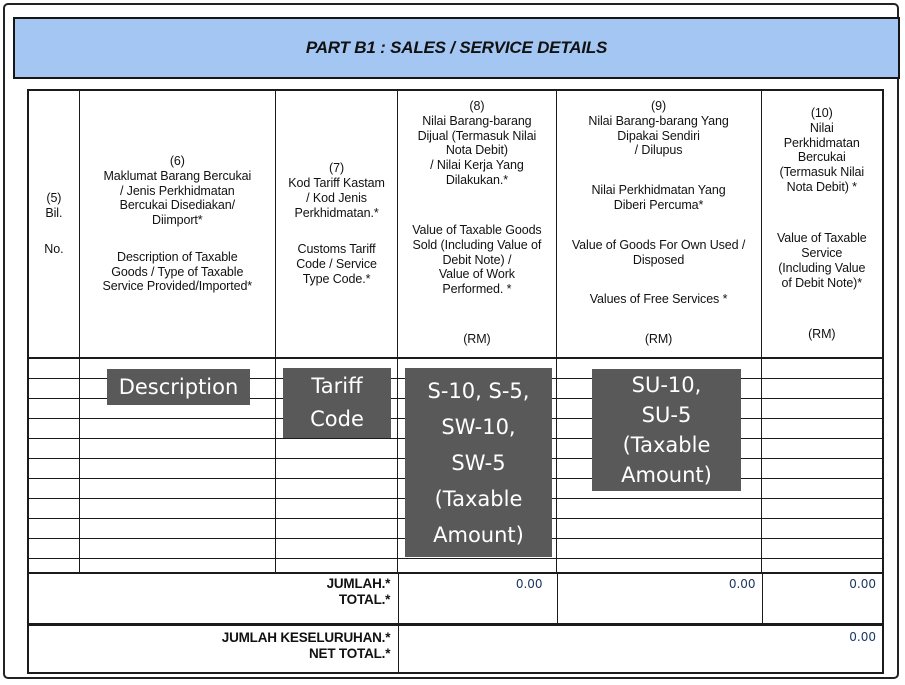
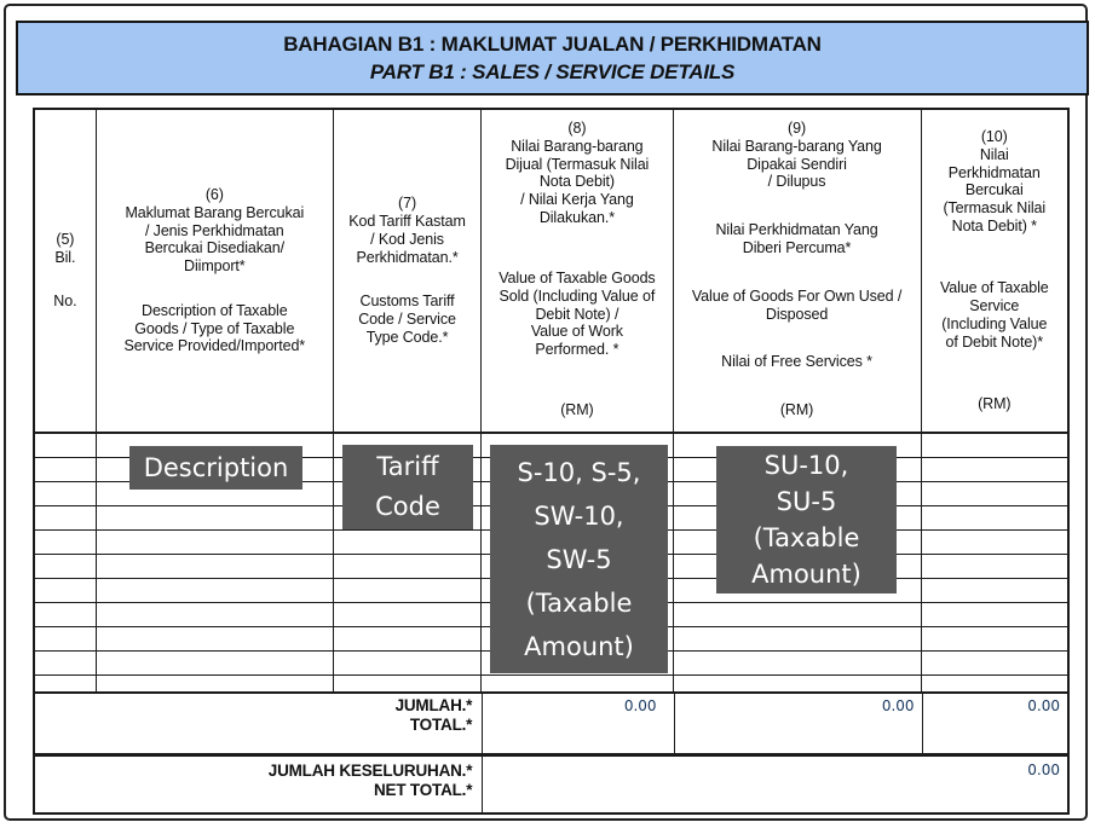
+ BAHAGIAN B1 : MAKLUMAT JUALAN / PERKHIDMATAN
  PART B1 : SALES / SERVICE DETAILS
  (5)
  Bil.
  No.
  (6)
  Maklumat Barang Bercukai
  / Jenis Perkhidmatan
  Bercukai Disediakan/
  Diimport*
  Description of Taxable
  Goods / Type of Taxable
  Service Provided/Imported*
  (7)
  Kod Tariff Kastam
  / Kod Jenis
  Perkhidmatan.*
  Customs Tariff
  Code / Service
  Type Code.*
  (8)
  Nilai Barang-barang
  Dijual (Termasuk Nilai
  Nota Debit)
  / Nilai Kerja Yang
  Dilakukan.*
  Value of Taxable Goods
  Sold (Including Value of
  Debit Note) /
  Value of Work
  Performed. *
  (RM)
  (9)
  Nilai Barang-barang Yang
  Dipakai Sendiri
  / Dilupus
  Nilai Perkhidmatan Yang
  Diberi Percuma*
  Value of Goods For Own Used /
  Disposed
- Values of Free Services *
+ Nilai of Free Services *
  (RM)
  (10)
  Nilai
  Perkhidmatan
  Bercukai
  (Termasuk Nilai
  Nota Debit) *
  Value of Taxable
  Service
  (Including Value
  of Debit Note)*
  (RM)
  JUMLAH.*
  TOTAL.*
  0.00
  0.00
  0.00
  JUMLAH KESELURUHAN.*
  NET TOTAL.*
  0.00
  Description
  Tariff
  Code
  S-10, S-5,
  SW-10,
  SW-5
  (Taxable
  Amount)
  SU-10,
  SU-5
  (Taxable
  Amount)
